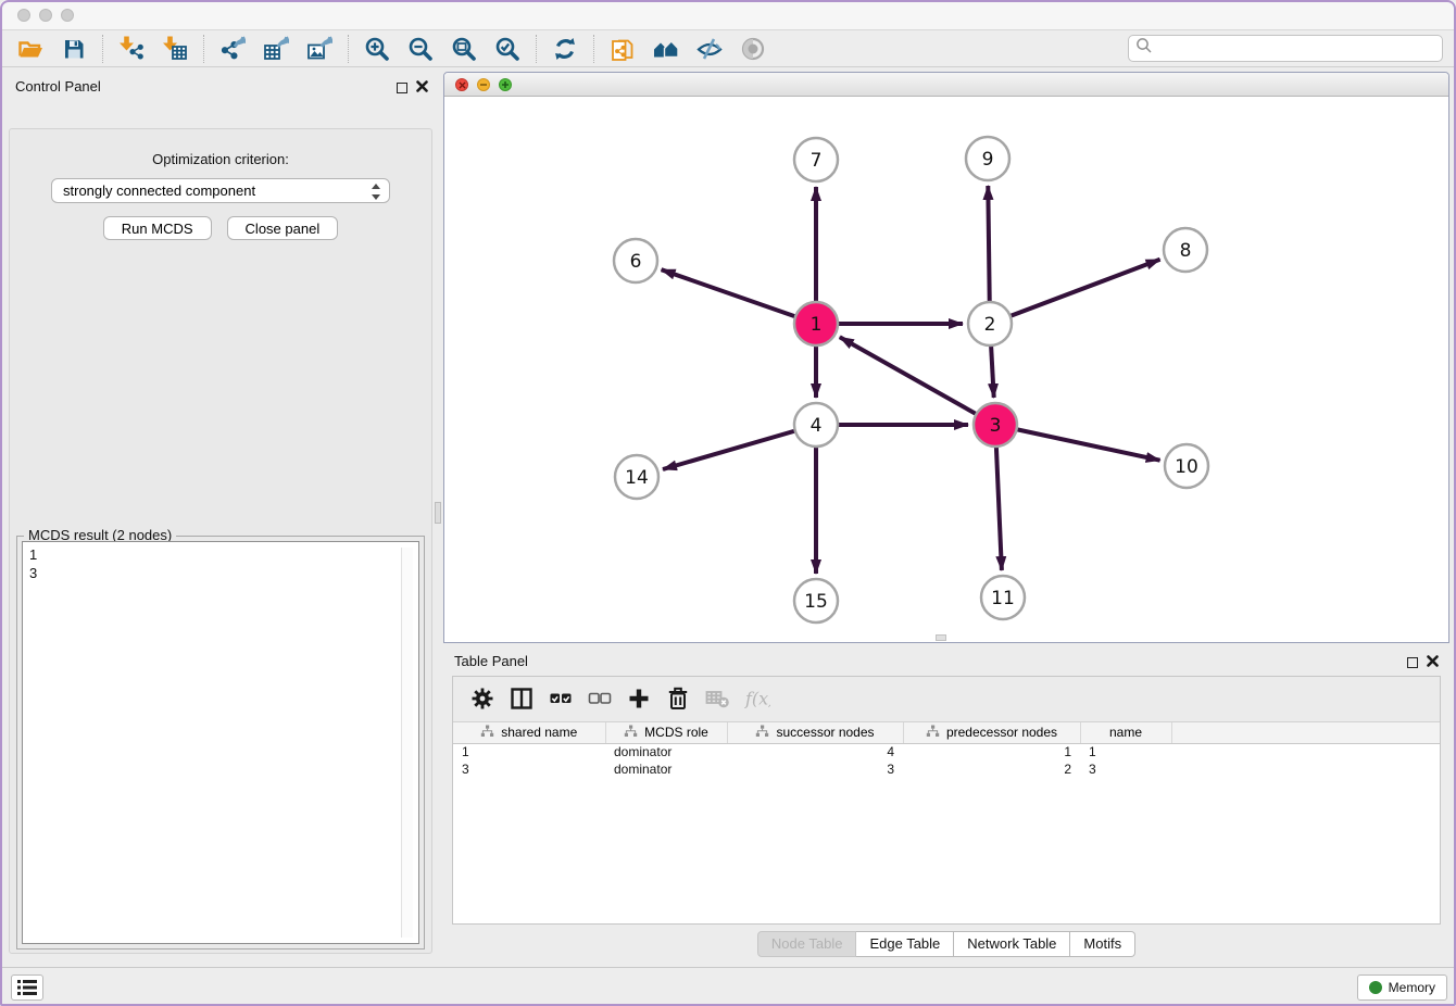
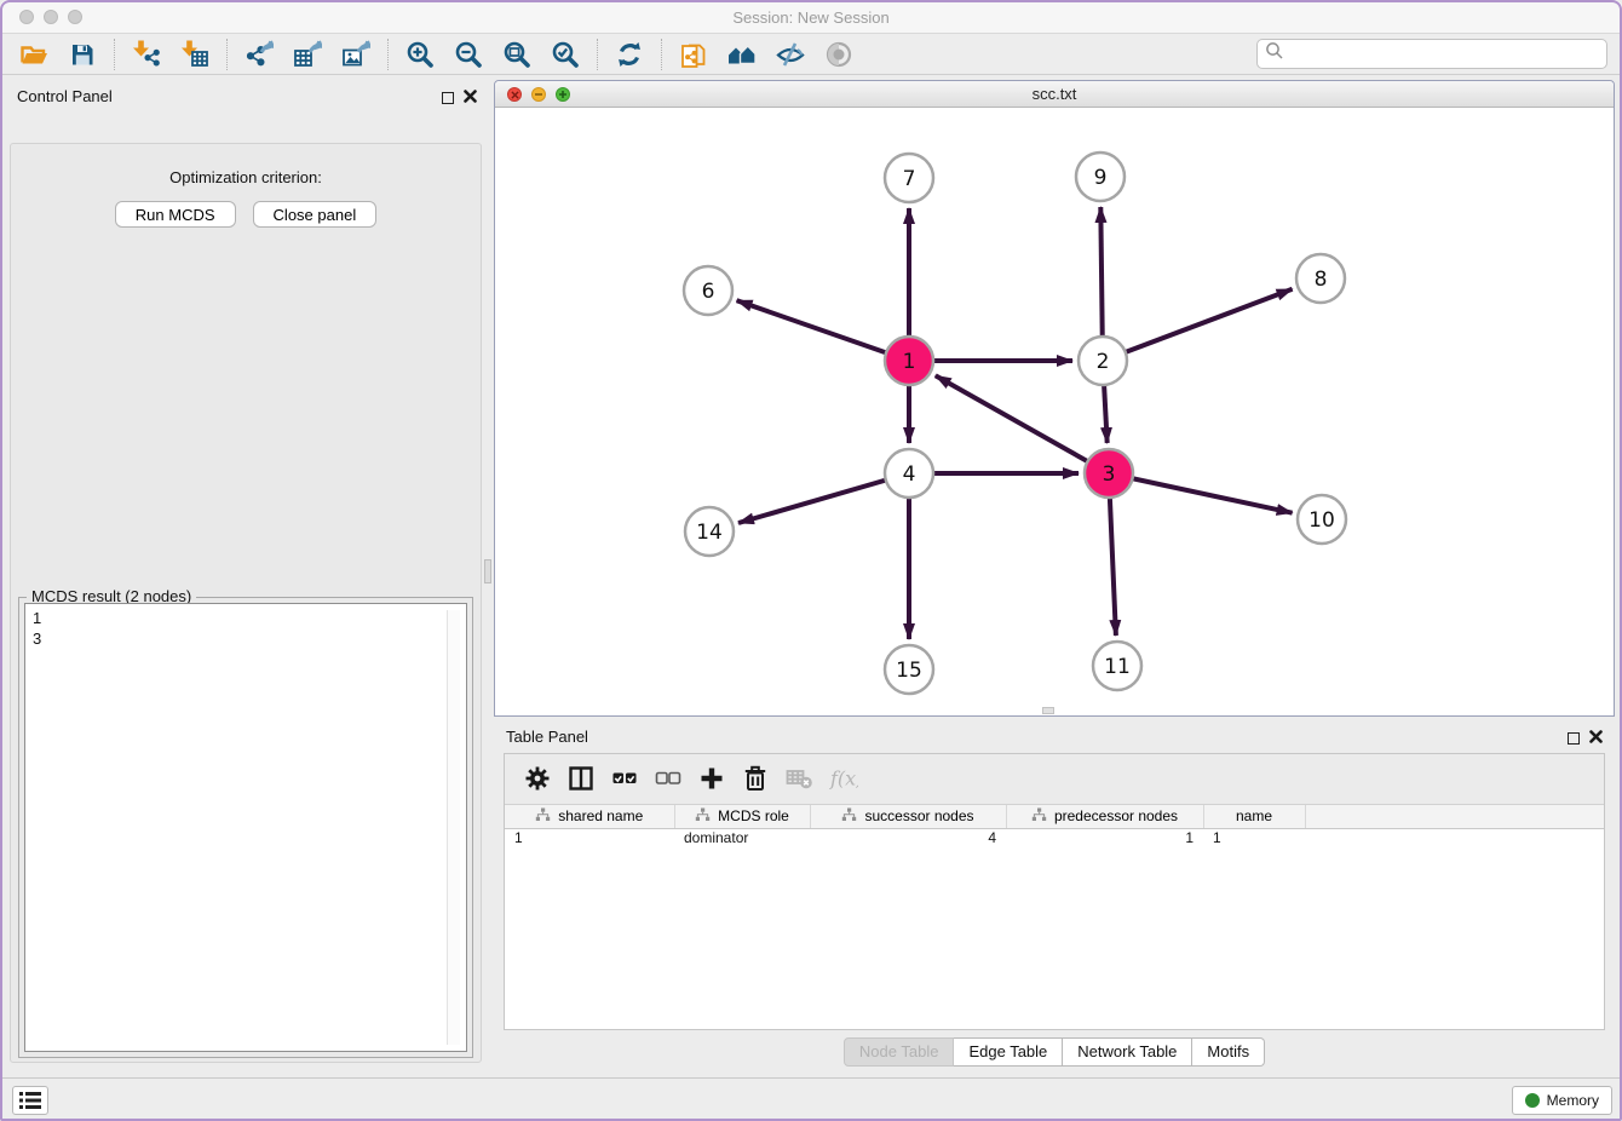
+ Session: New Session
  Control Panel
  Optimization criterion:
- strongly connected component
  Run MCDS
  Close panel
  MCDS result (2 nodes)
  1
  3
+ scc.txt
  7
  9
  6
  8
  1
  2
  4
  3
  14
  10
  15
  11
  Table Panel
  f(x
  shared name	MCDS role	successor nodes	predecessor nodes	name
  1	dominator	4	1	1
- 3	dominator	3	2	3
  Node Table
  Edge Table
  Network Table
  Motifs
  Memory
